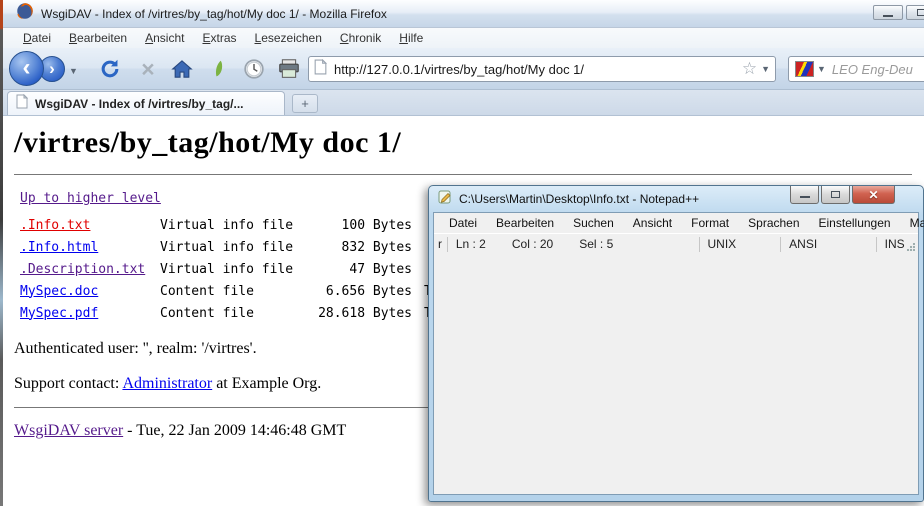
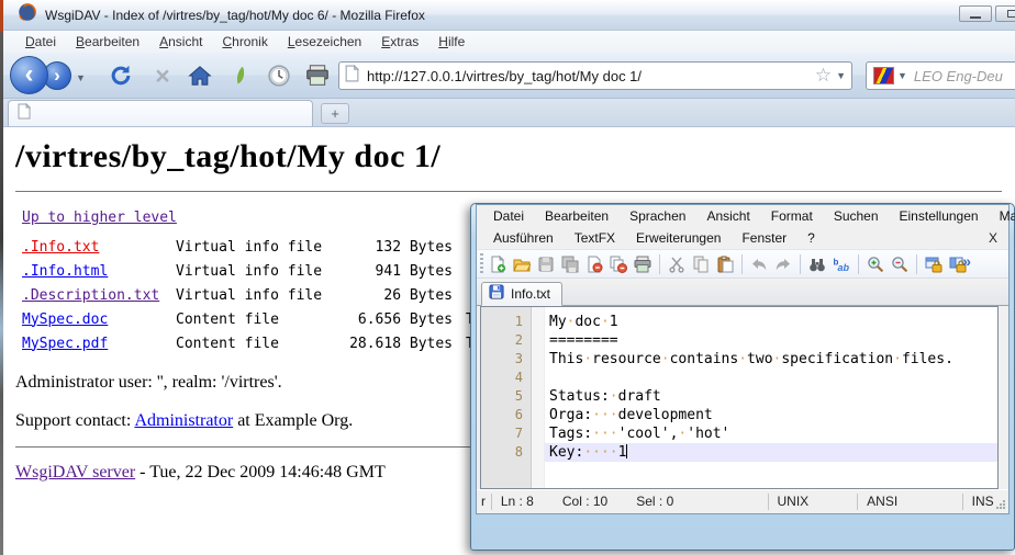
- WsgiDAV - Index of /virtres/by_tag/hot/My doc 1/ - Mozilla Firefox
+ WsgiDAV - Index of /virtres/by_tag/hot/My doc 6/ - Mozilla Firefox
  Datei
  Bearbeiten
  Ansicht
- Extras
+ Chronik
  Lesezeichen
- Chronik
+ Extras
  Hilfe
  ‹
  ›
  ▼
  ×
  http://127.0.0.1/virtres/by_tag/hot/My doc 1/
  ☆
  ▼
  ▼
  LEO Eng-Deu
- WsgiDAV - Index of /virtres/by_tag/...
  +
  /virtres/by_tag/hot/My doc 1/
  Up to higher level
  .Info.txt
  Virtual info file
- 100 Bytes
+ 132 Bytes
  .Info.html
  Virtual info file
- 832 Bytes
+ 941 Bytes
  .Description.txt
  Virtual info file
- 47 Bytes
+ 26 Bytes
  MySpec.doc
  Content file
  6.656 Bytes
  MySpec.pdf
  Content file
  28.618 Bytes
- Authenticated user: '', realm: '/virtres'.
+ Administrator user: '', realm: '/virtres'.
  Support contact: Administrator at Example Org.
- WsgiDAV server - Tue, 22 Jan 2009 14:46:48 GMT
+ WsgiDAV server - Tue, 22 Dec 2009 14:46:48 GMT
- C:\Users\Martin\Desktop\Info.txt - Notepad++
- ✕
  Datei
  Bearbeiten
- Suchen
+ Sprachen
  Ansicht
  Format
- Sprachen
+ Suchen
  Einstellungen
+ Ausführen
+ TextFX
+ Erweiterungen
+ Fenster
+ ?
+ X
+ b
+ ab
+ »
+ Info.txt
+ 1
+ 2
+ 3
+ 4
+ 5
+ 6
+ 7
+ 8
+ My·doc·1
+ ========
+ This·resource·contains·two·specification·files.
+ Status:·draft
+ Orga:···development
+ Tags:···'cool',·'hot'
+ Key:····1
  r
- Ln : 2
+ Ln : 8
- Col : 20
+ Col : 10
- Sel : 5
+ Sel : 0
  UNIX
  ANSI
  INS
